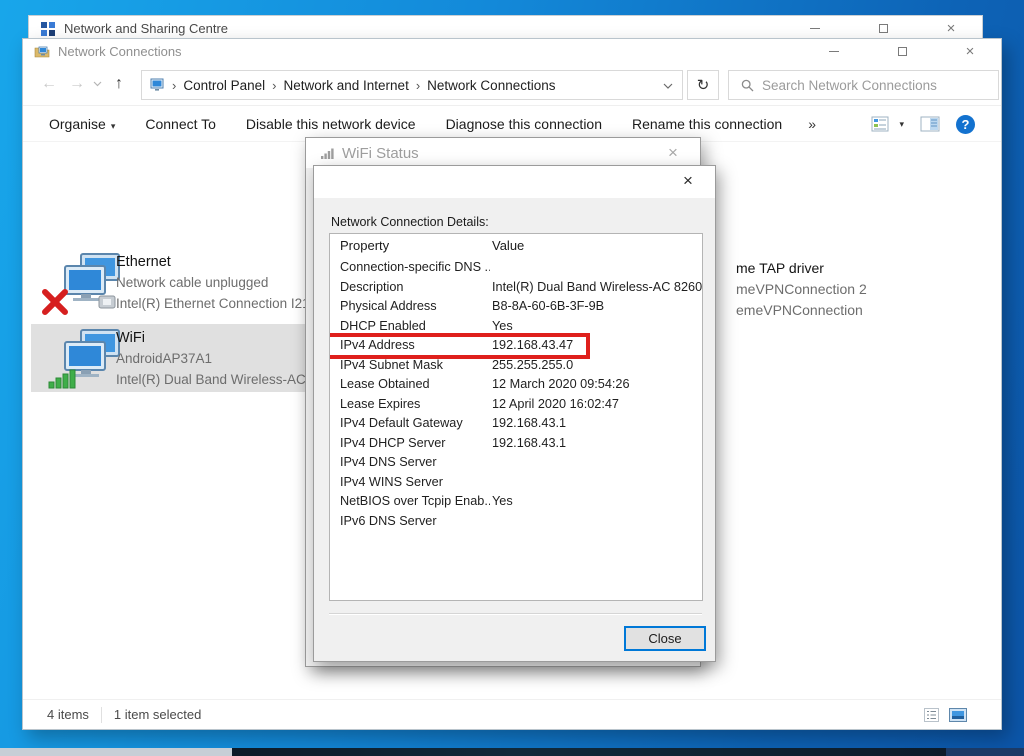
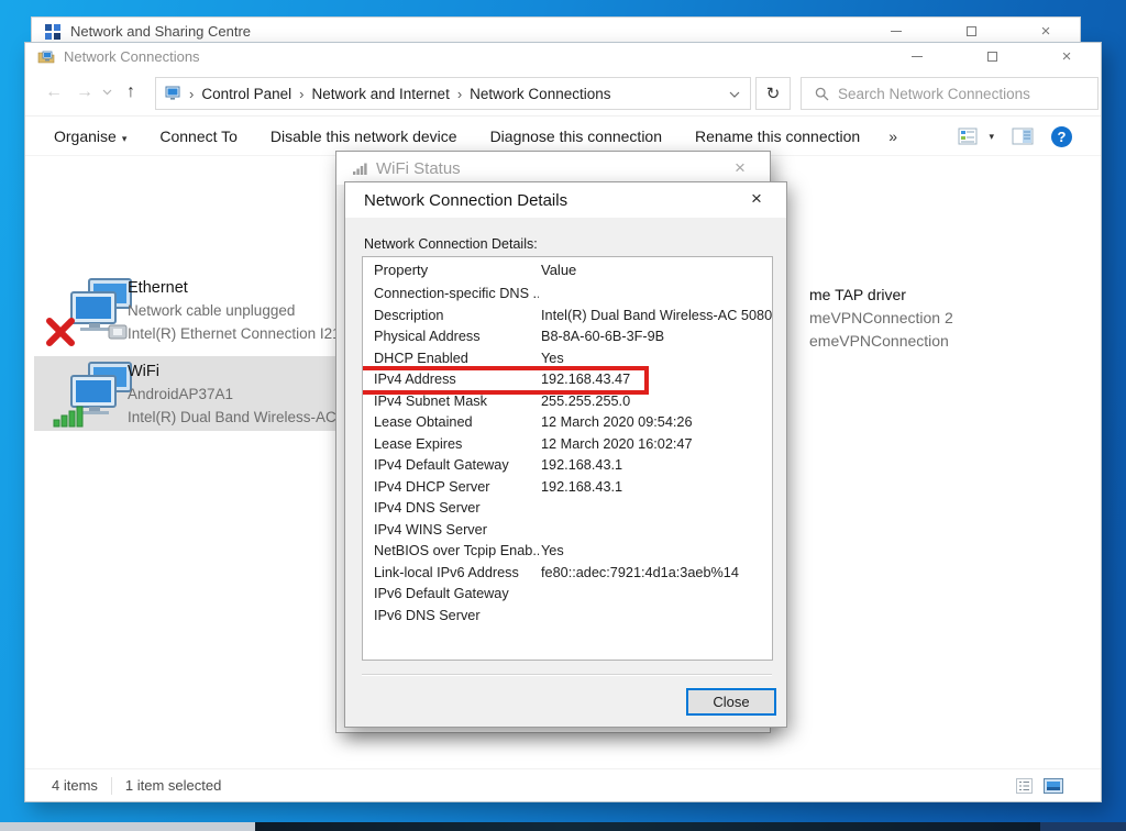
  Network and Sharing Centre
  ×
  Network Connections
  ×
  ←
  →
  ↑
  ›
  Control Panel
  ›
  Network and Internet
  ›
  Network Connections
  ↻
  Search Network Connections
  Organise ▾
  Connect To
  Disable this network device
  Diagnose this connection
  Rename this connection
  »
  ▾
  ?
  Ethernet
  Network cable unplugged
  Intel(R) Ethernet Connection I2
  WiFi
  AndroidAP37A1
  Intel(R) Dual Band Wireless-AC
  me TAP driver
  meVPNConnection 2
  emeVPNConnection
  4 items
  1 item selected
  WiFi Status
  ×
+ Network Connection Details
  ×
  Network Connection Details:
  Property
  Value
  Connection-specific DNS ..
  Description
- Intel(R) Dual Band Wireless-AC 8260
+ Intel(R) Dual Band Wireless-AC 5080
  Physical Address
  B8-8A-60-6B-3F-9B
  DHCP Enabled
  Yes
  IPv4 Address
  192.168.43.47
  IPv4 Subnet Mask
  255.255.255.0
  Lease Obtained
  12 March 2020 09:54:26
  Lease Expires
- 12 April 2020 16:02:47
+ 12 March 2020 16:02:47
  IPv4 Default Gateway
  192.168.43.1
  IPv4 DHCP Server
  192.168.43.1
  IPv4 DNS Server
  IPv4 WINS Server
  NetBIOS over Tcpip Enab..
  Yes
+ Link-local IPv6 Address
+ fe80::adec:7921:4d1a:3aeb%14
+ IPv6 Default Gateway
  IPv6 DNS Server
  Close
